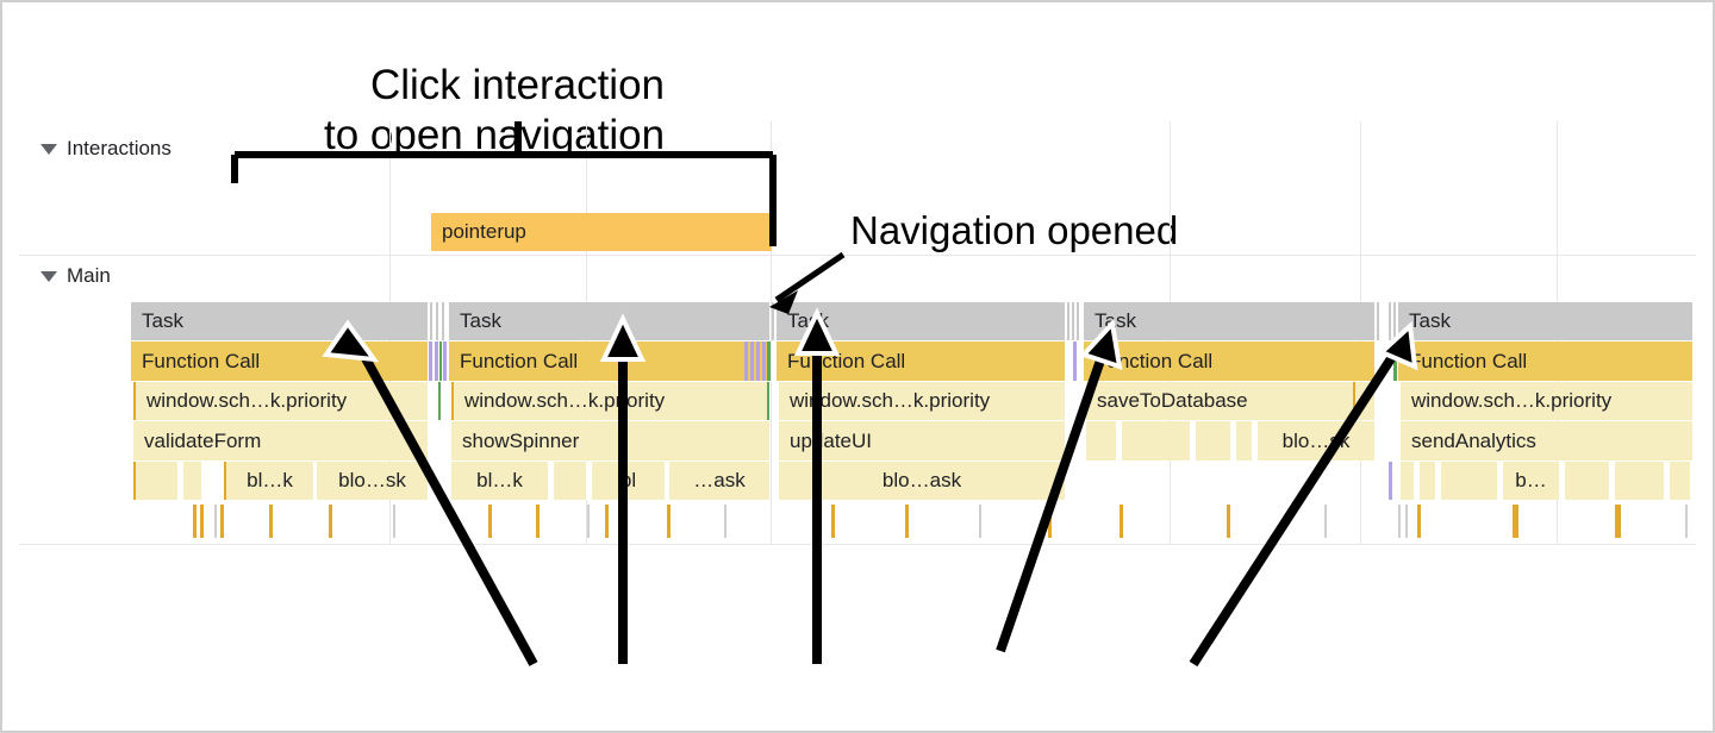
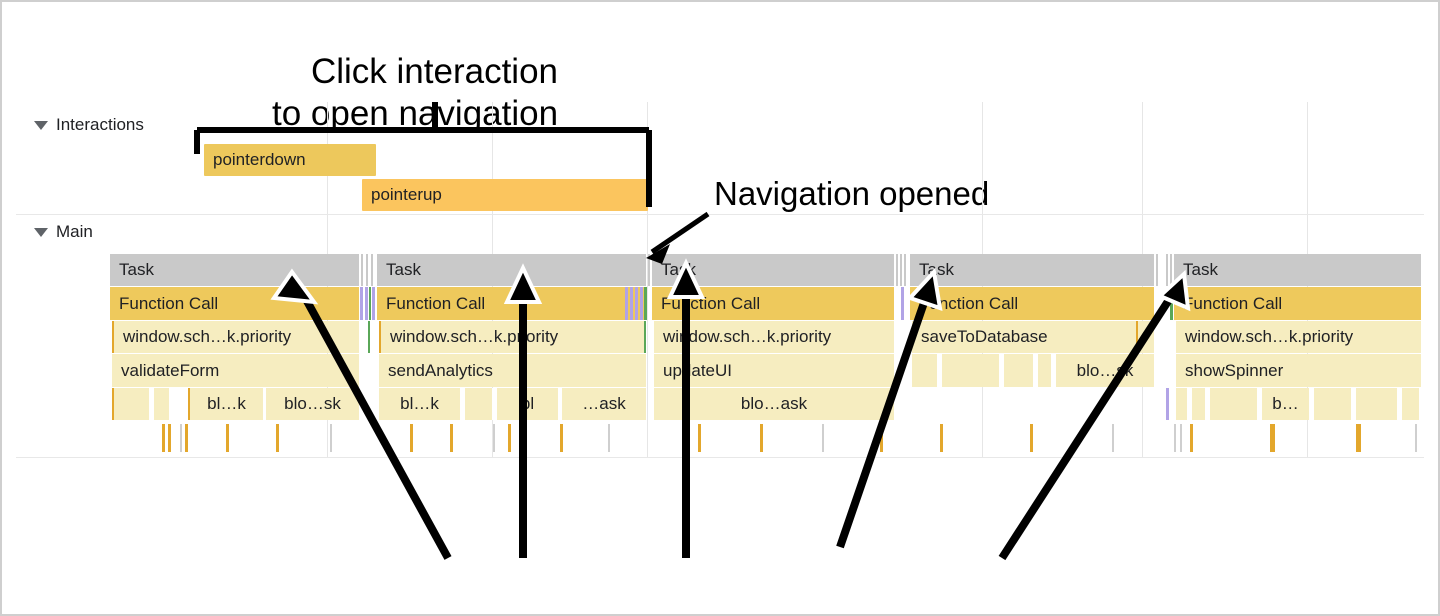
  Click interaction
  to open navigtion
  Navigation opened
  Interactions
  Main
+ pointerdown
  pointerup
  Task
  Function Call
  window.sch…k.priority
  validateForm
  bl…k
  blo…sk
  Task
  Function Call
  window.sch…k.pority
- showSpinner
+ sendAnalytics
  bl…k
  …ask
  Tak
  Fuction Call
  widow.sch…k.priority
  upateUI
  blo…ask
  Task
  nction Call
  saveToDatabase
  blo…k
  Task
  unction Call
  window.sch…k.priority
- sendAnalytics
+ showSpinner
  b…
